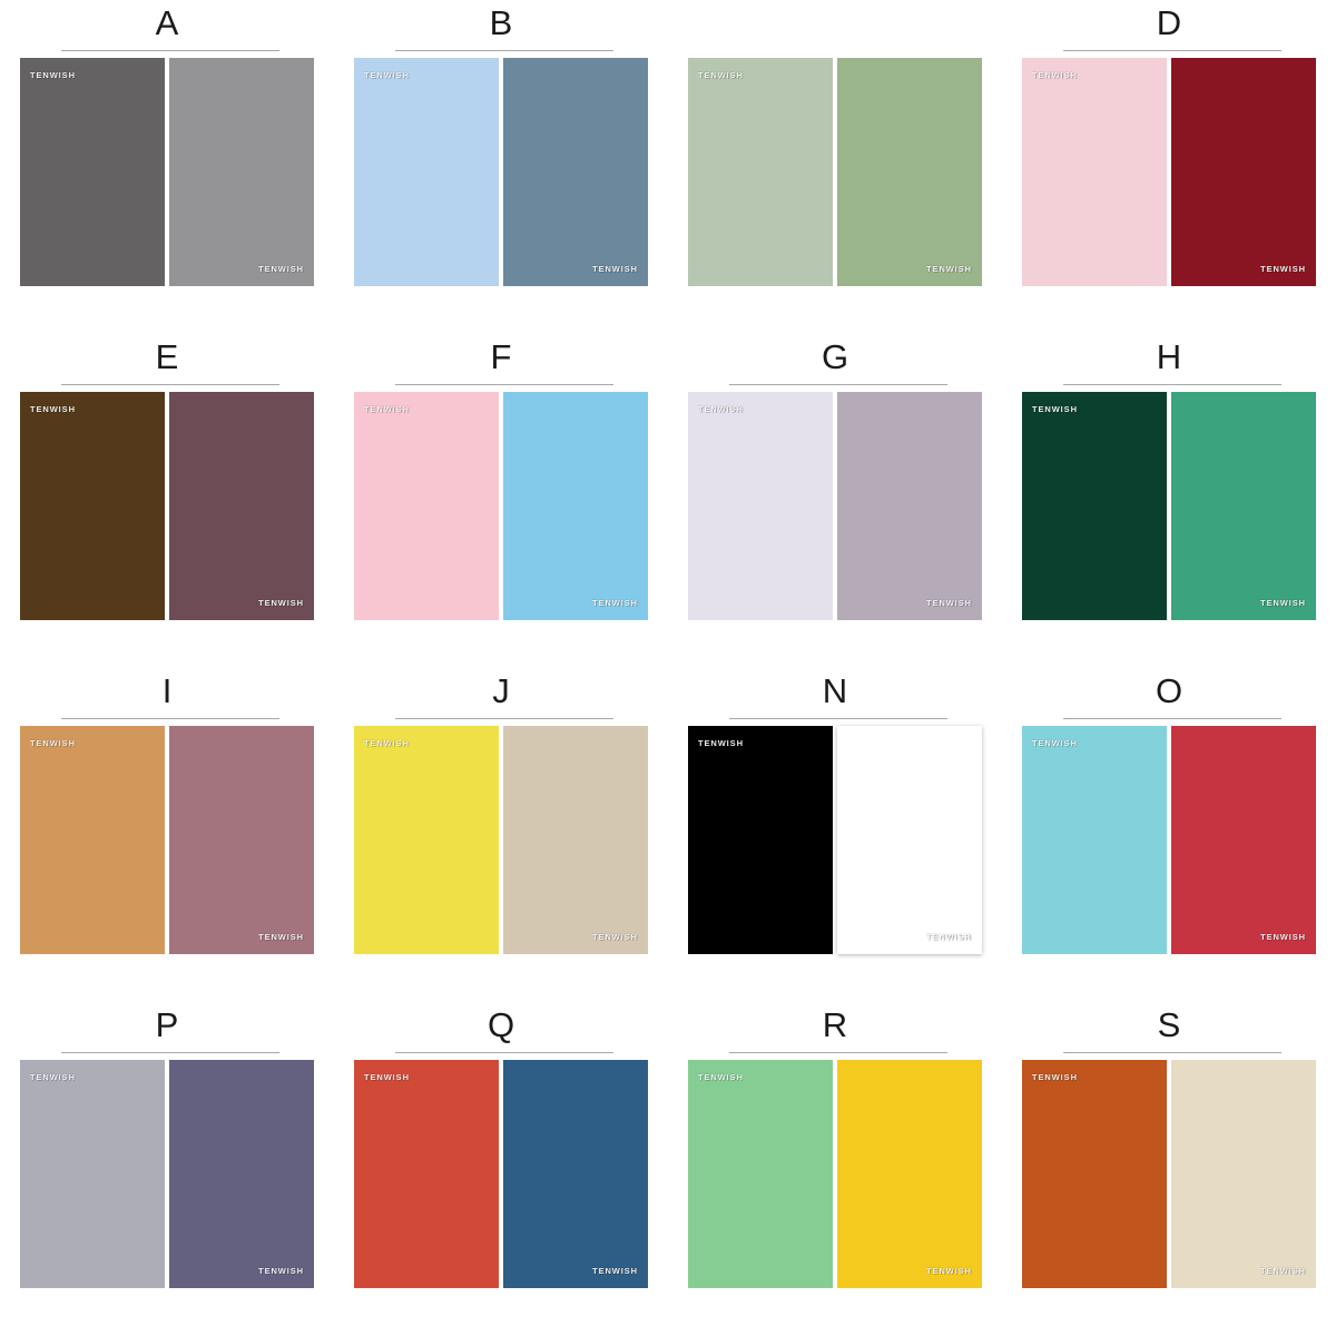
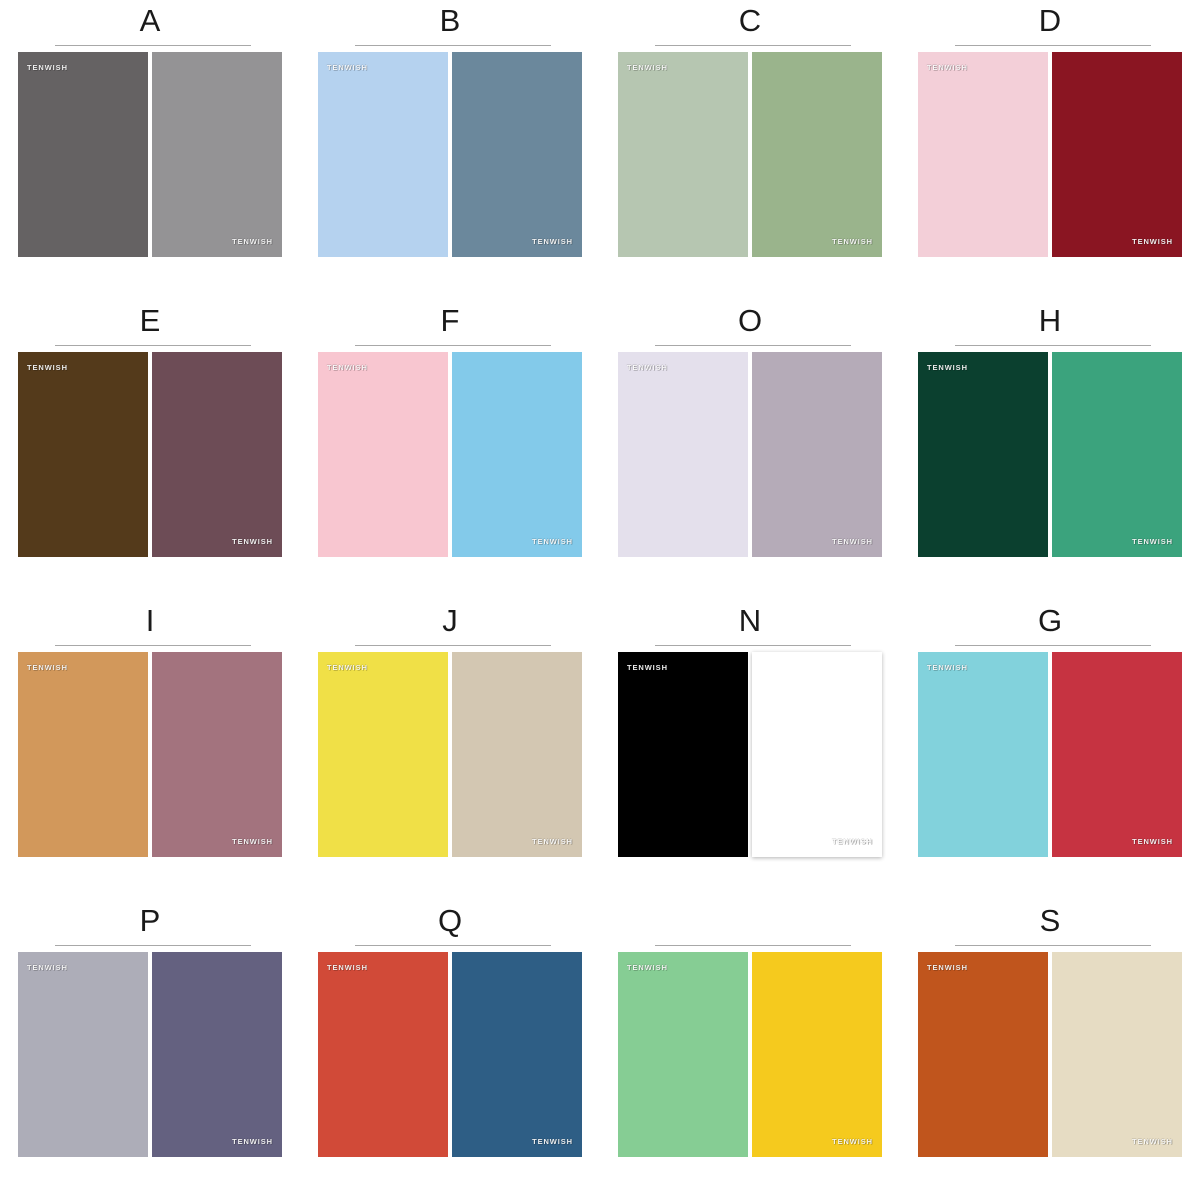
  A
  TENWISH
  TENWISH
  B
  TENWISH
  TENWISH
+ C
  TENWISH
  TENWISH
  D
  TENWISH
  TENWISH
  E
  TENWISH
  TENWISH
  F
  TENWISH
  TENWISH
- G
+ O
  TENWISH
  TENWISH
  H
  TENWISH
  TENWISH
  I
  TENWISH
  TENWISH
  J
  TENWISH
  TENWISH
  N
  TENWISH
  TENWISH
- O
+ G
  TENWISH
  TENWISH
  P
  TENWISH
  TENWISH
  Q
  TENWISH
  TENWISH
- R
  TENWISH
  TENWISH
  S
  TENWISH
  TENWISH
